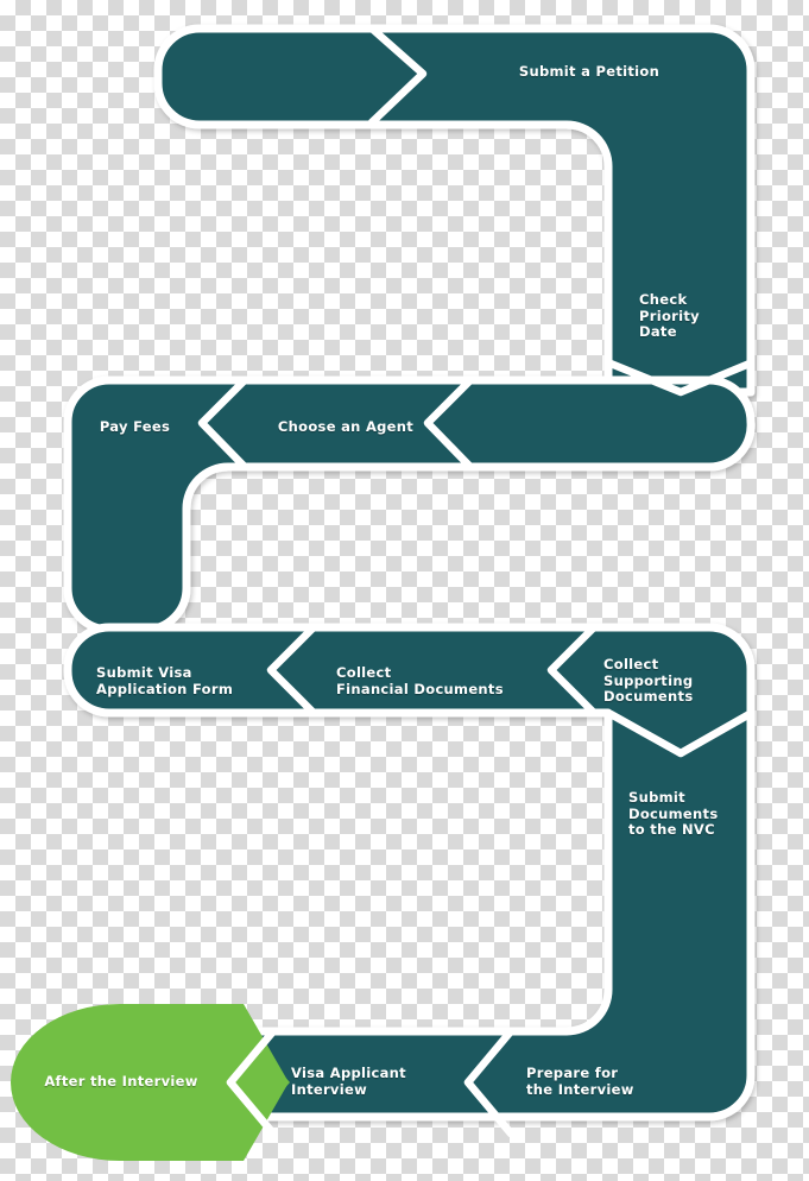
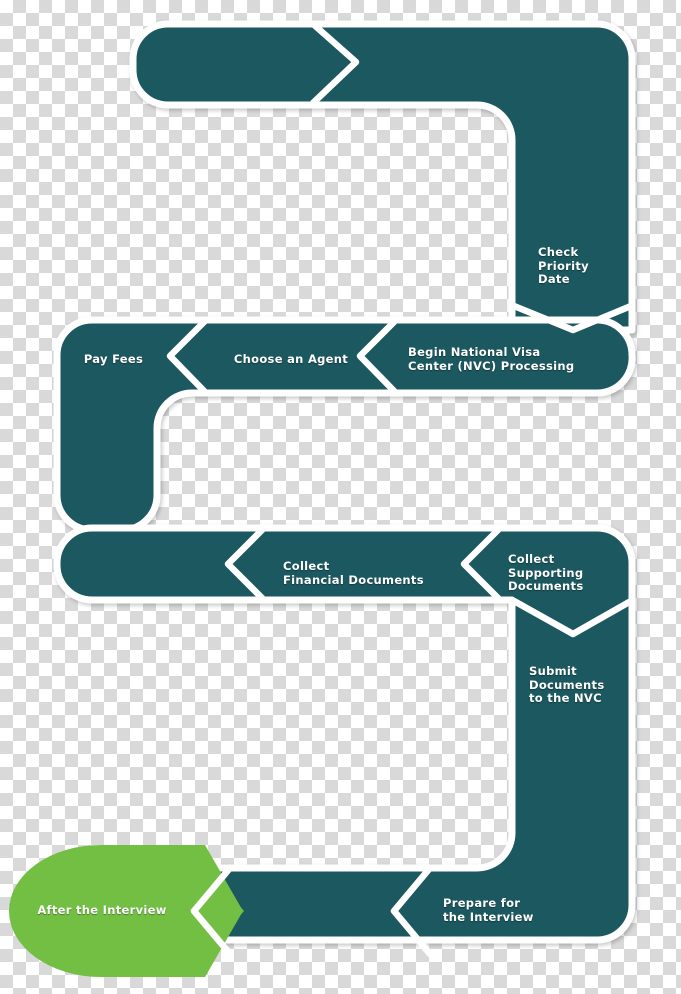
- Submit a Petition
  Check
  Priority
  Date
+ Begin National Visa
+ Center (NVC) Processing
  Choose an Agent
  Pay Fees
  Collect
  Supporting
  Documents
  Collect
  Financial Documents
- Submit Visa
- Application Form
  Submit
  Documents
  to the NVC
  Prepare for
  the Interview
- Visa Applicant
- Interview
  After the Interview
